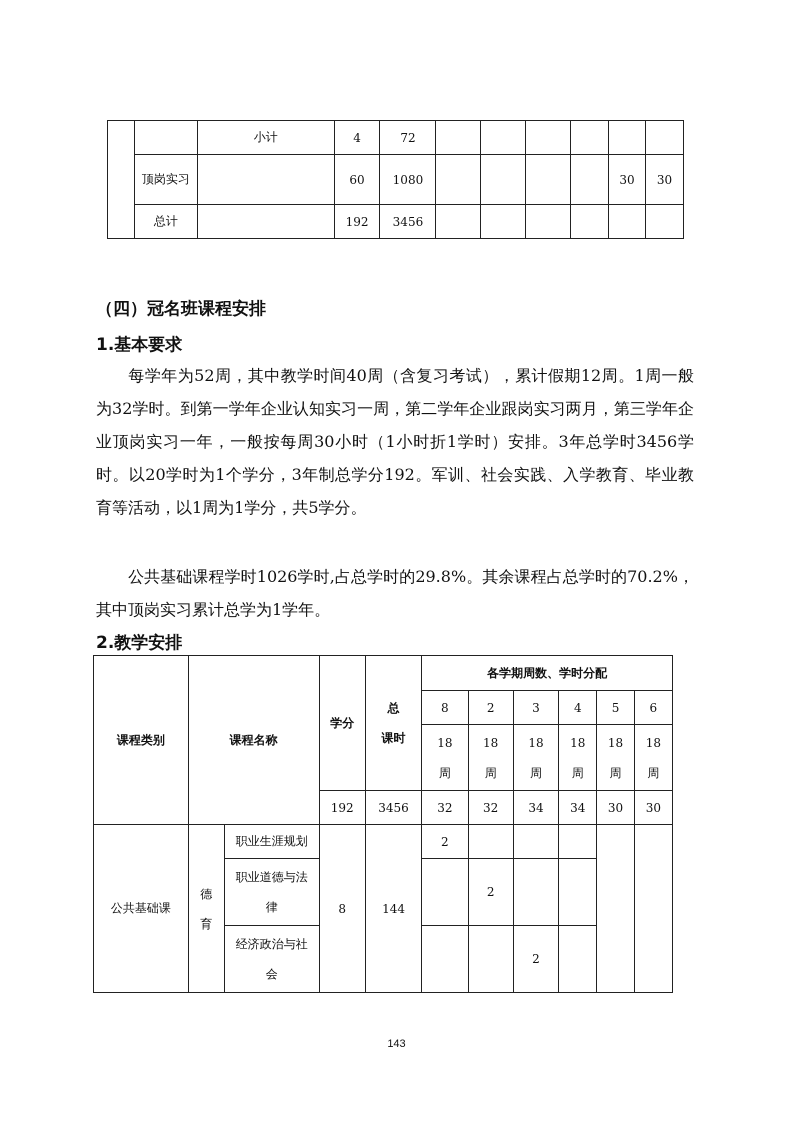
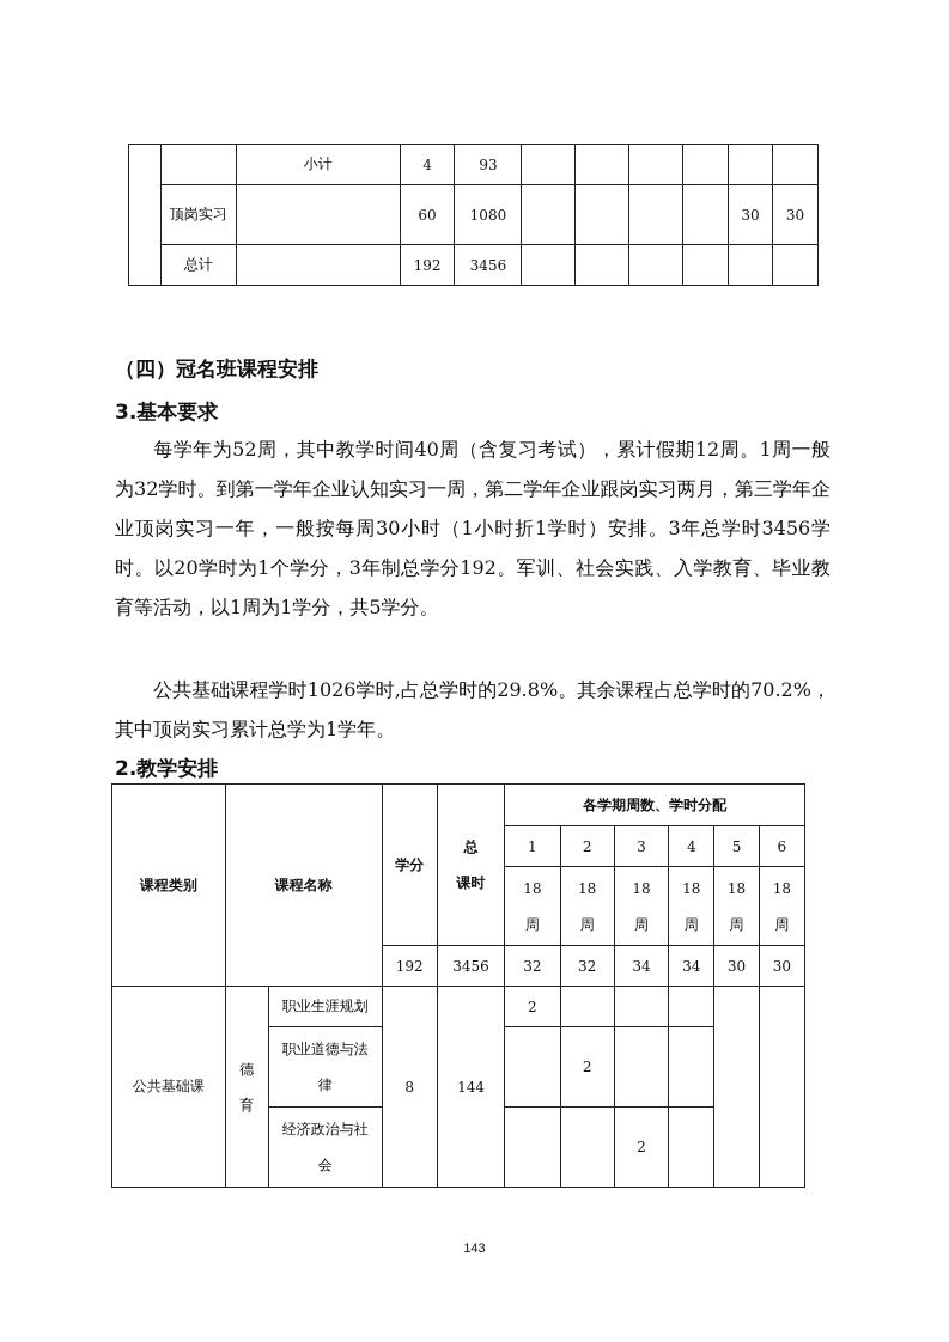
- 		小计	4	72
+ 		小计	4	93
  顶岗实习		60	1080					30	30
  总计		192	3456
  （四）冠名班课程安排
- 1.基本要求
+ 3.基本要求
  每学年为52周，其中教学时间40周（含复习考试），累计假期12周。1周一般为32学时。到第一学年企业认知实习一周，第二学年企业跟岗实习两月，第三学年企业顶岗实习一年，一般按每周30小时（1小时折1学时）安排。3年总学时3456学时。以20学时为1个学分，3年制总学分192。军训、社会实践、入学教育、毕业教育等活动，以1周为1学分，共5学分。
  公共基础课程学时1026学时,占总学时的29.8%。其余课程占总学时的70.2%，其中顶岗实习累计总学为1学年。
  2.教学安排
  课程类别	课程名称	学分	总 课时	各学期周数、学时分配
- 8	2	3	4	5	6
+ 1	2	3	4	5	6
  18周	18周	18周	18周	18周	18周
  192	3456	32	32	34	34	30	30
  公共基础课	德 育	职业生涯规划	8	144	2
  职业道德与法律		2
  经济政治与社会			2
  143
